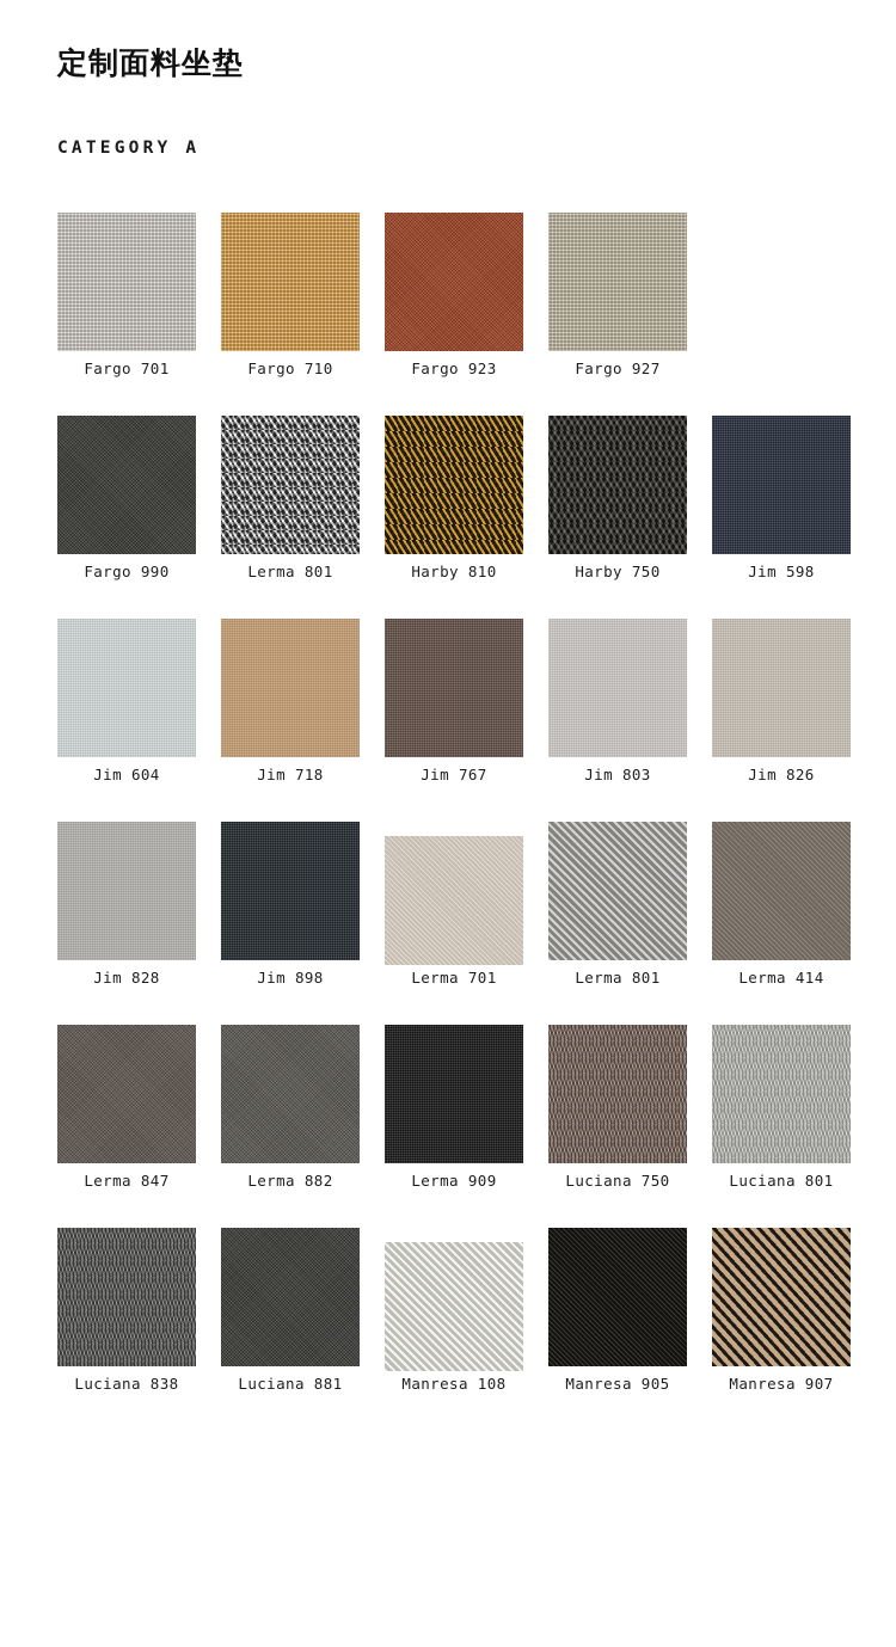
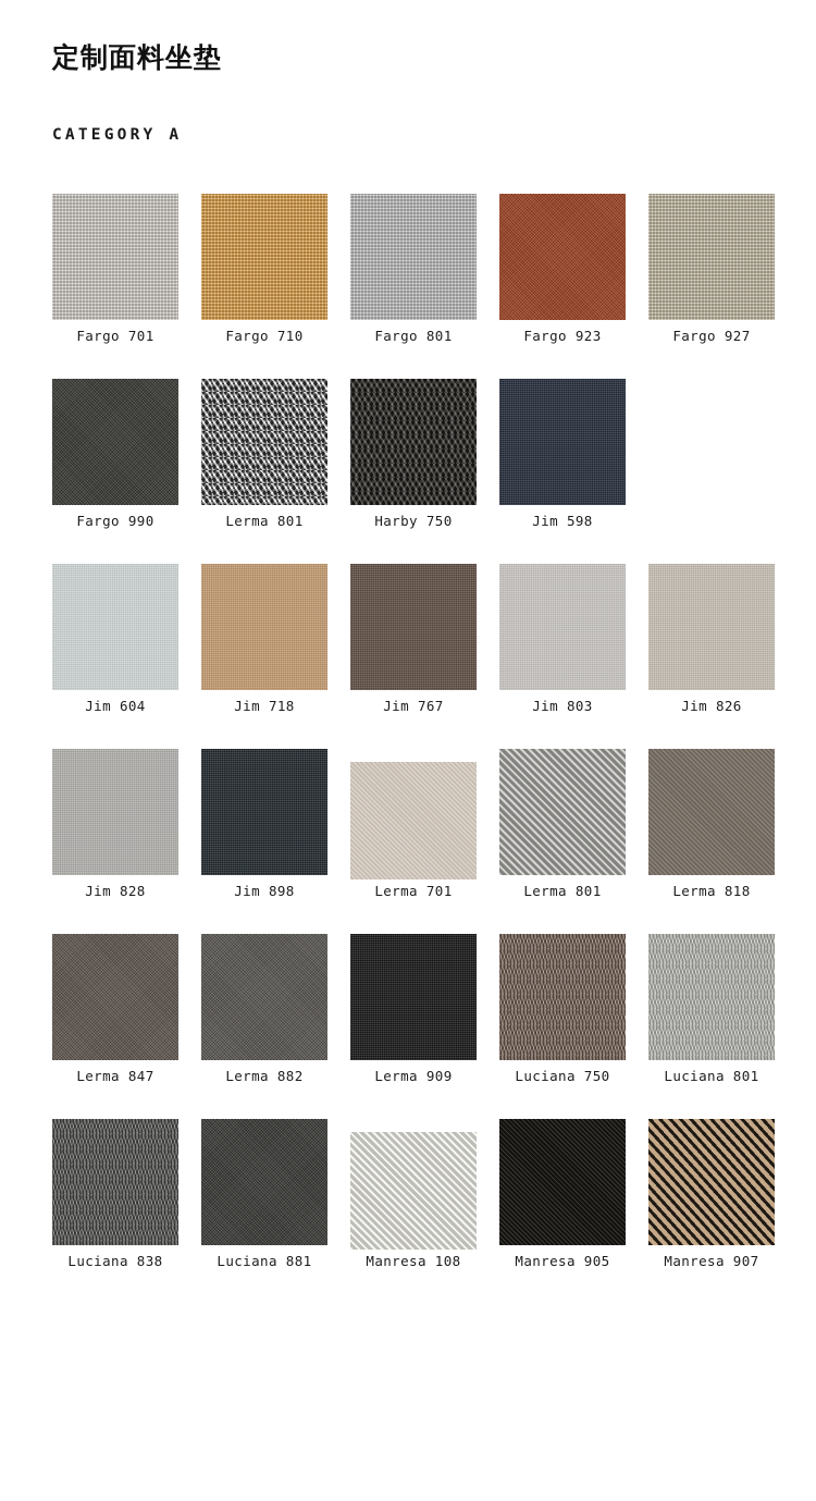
  定制面料坐垫
  CATEGORY A
  Fargo 701
  Fargo 710
+ Fargo 801
  Fargo 923
  Fargo 927
  Fargo 990
  Lerma 801
- Harby 810
  Harby 750
  Jim 598
  Jim 604
  Jim 718
  Jim 767
  Jim 803
  Jim 826
  Jim 828
  Jim 898
  Lerma 701
  Lerma 801
- Lerma 414
+ Lerma 818
  Lerma 847
  Lerma 882
  Lerma 909
  Luciana 750
  Luciana 801
  Luciana 838
  Luciana 881
  Manresa 108
  Manresa 905
  Manresa 907
